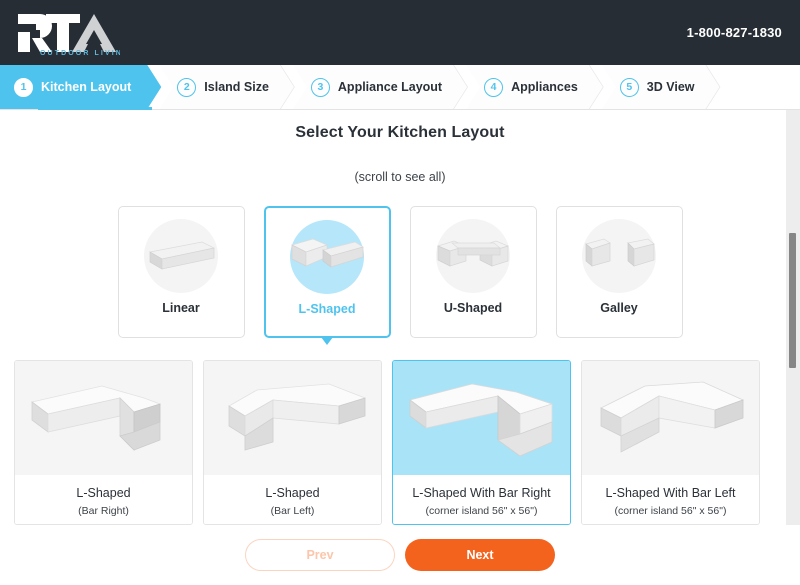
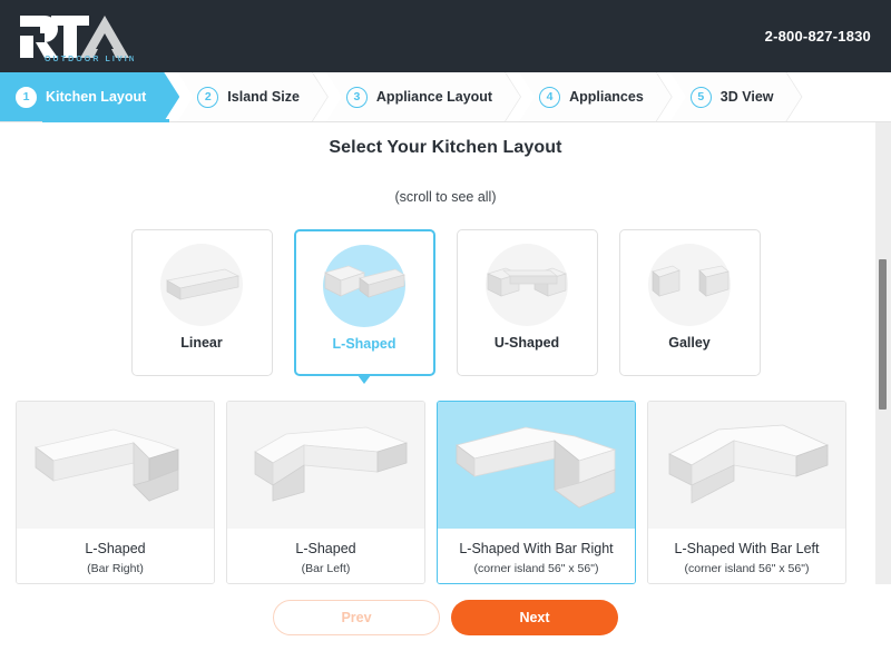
- 1-800-827-1830
+ 2-800-827-1830
  1
  Kitchen Layout
  2
  Island Size
  3
  Appliance Layout
  4
  Appliances
  5
  3D View
  Select Your Kitchen Layout
  (scroll to see all)
  Linear
  L-Shaped
  U-Shaped
  Galley
  L-Shaped
  (Bar Right)
  L-Shaped
  (Bar Left)
  L-Shaped With Bar Right
  (corner island 56" x 56")
  L-Shaped With Bar Left
  (corner island 56" x 56")
  Prev
  Next
